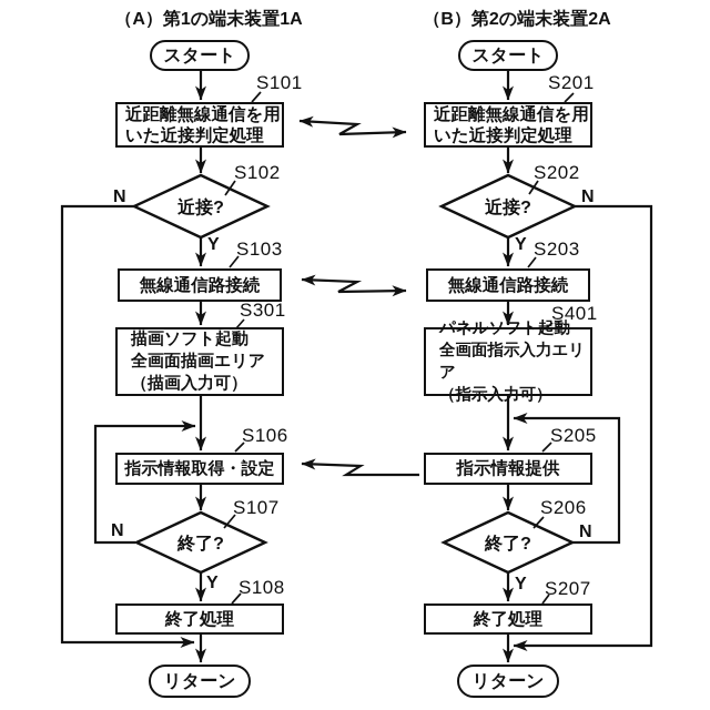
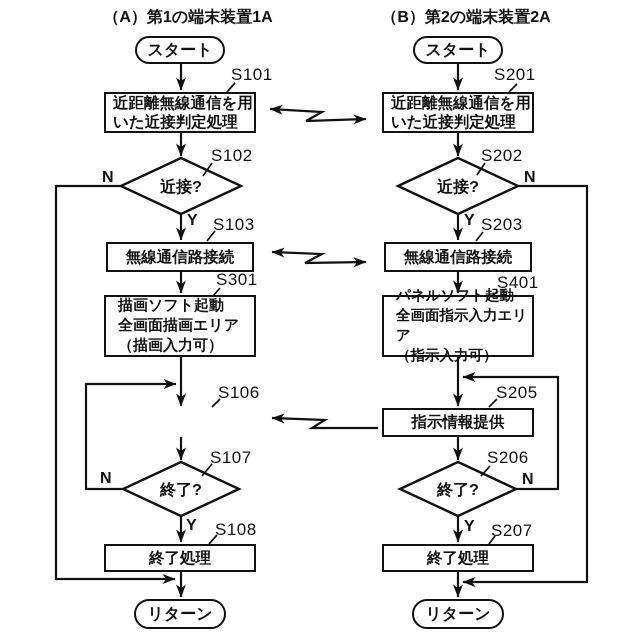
  （A）第1の端末装置1A
  （B）第2の端末装置2A
  スタート
  近距離無線通信を用
  いた近接判定処理
  近接?
  無線通信路接続
  描画ソフト起動
  全画面描画エリア
  （描画入力可）
- 指示情報取得・設定
  終了?
  終了処理
  リターン
  S101
  S102
  S103
  S301
  S106
  S107
  S108
  N
  Y
  N
  Y
  スタート
  近距離無線通信を用
  いた近接判定処理
  近接?
  無線通信路接続
  パネルソフト起動
  全画面指示入力エリア
  （指示入力可）
  指示情報提供
  終了?
  終了処理
  リターン
  S201
  S202
  S203
  S401
  S205
  S206
  S207
  N
  Y
  N
  Y
